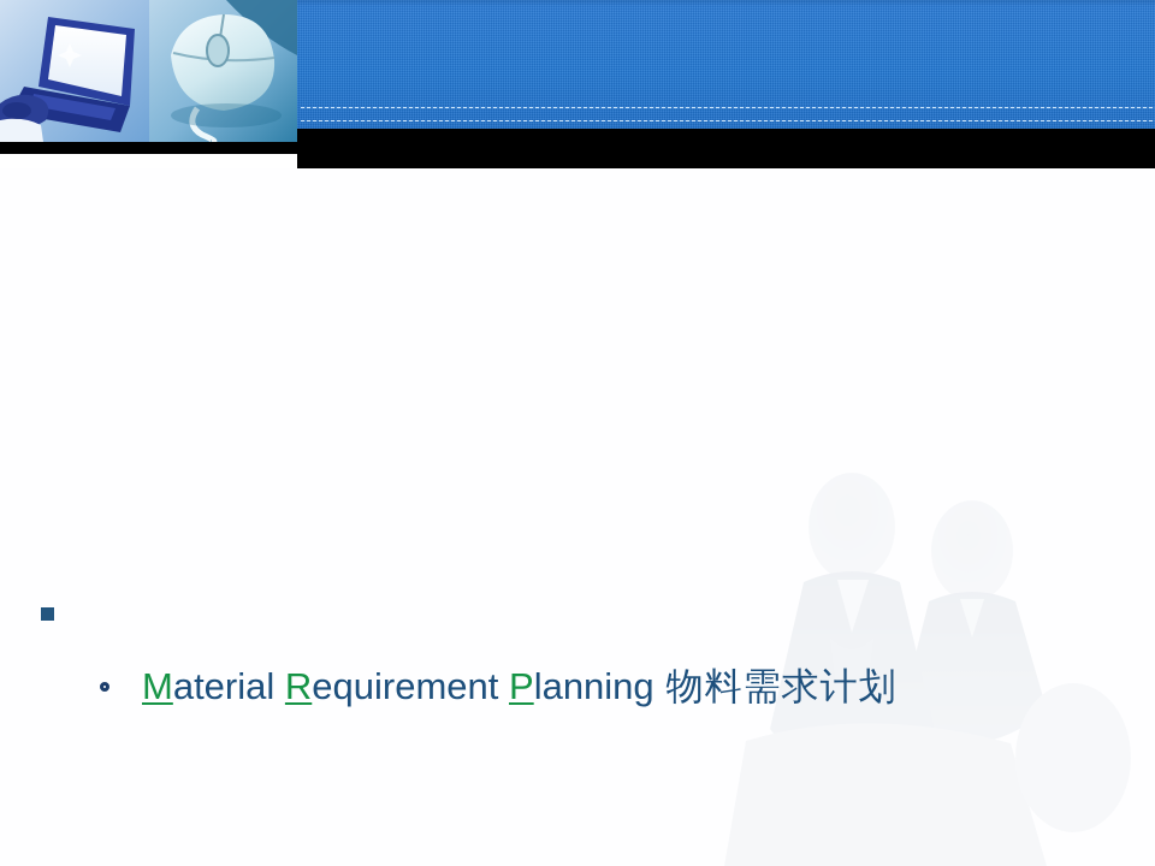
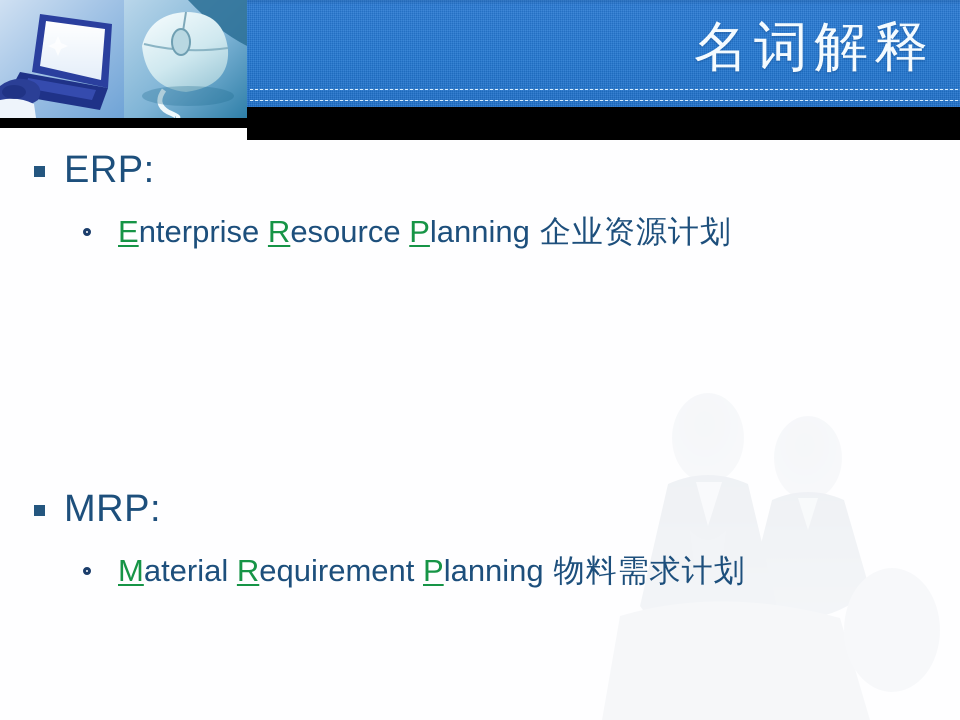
+ 名词解释
+ ERP:
+ Enterprise Resource Planning 企业资源计划
+ MRP:
  Material Requirement Planning 物料需求计划
